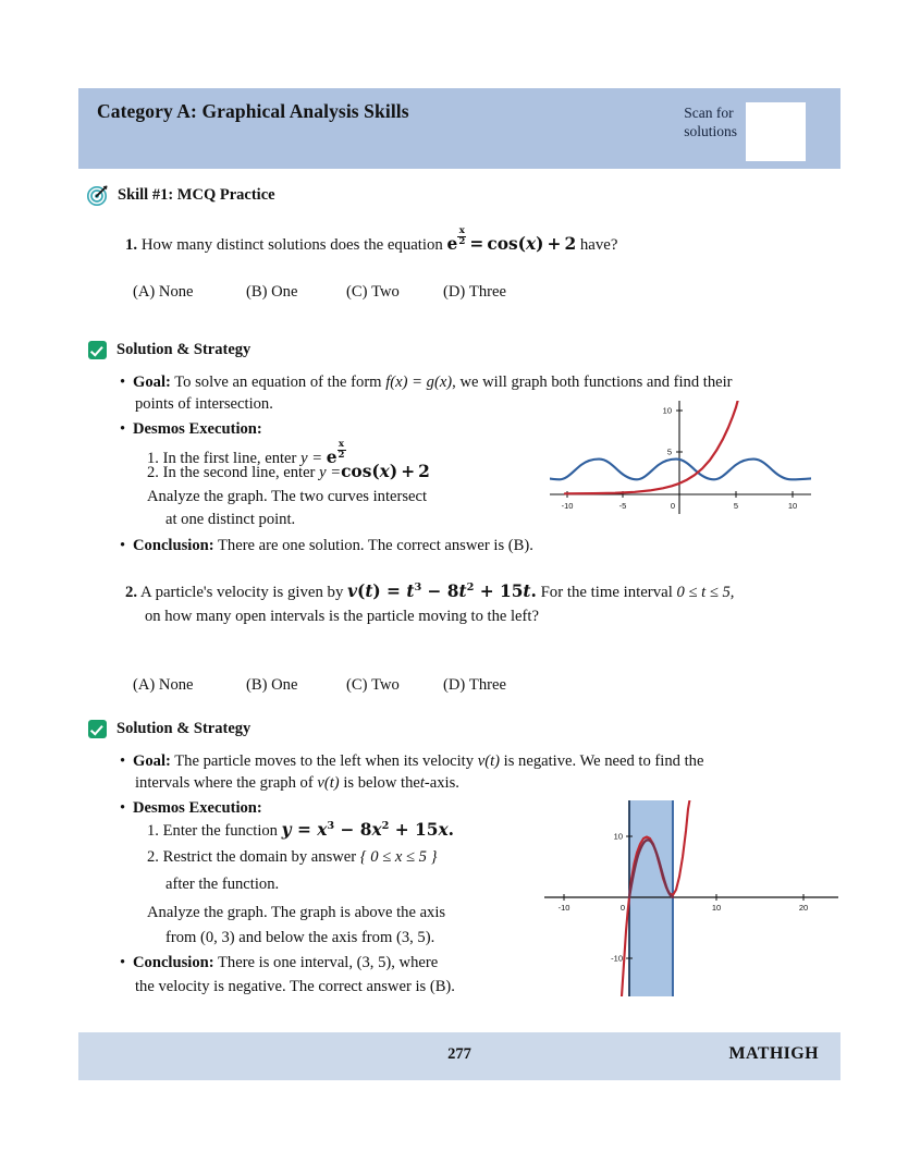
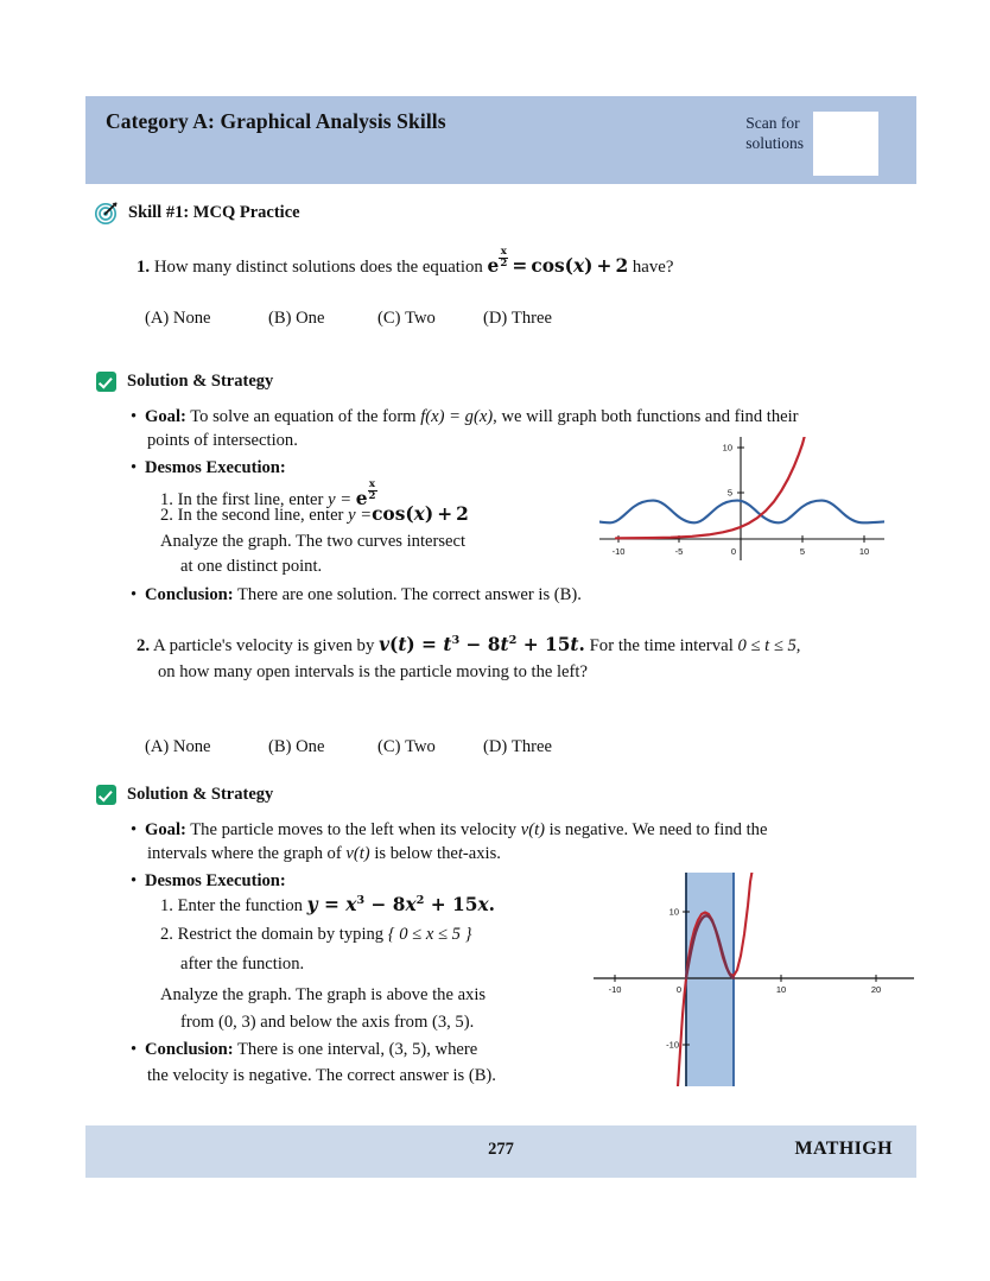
  Category A: Graphical Analysis Skills
  Scan for
  solutions
  Skill #1: MCQ Practice
  1. How many distinct solutions does the equation e
  x
  2
  = cos(x) + 2 have?
  (A) None
  (B) One
  (C) Two
  (D) Three
  Solution & Strategy
  Goal: To solve an equation of the form f(x) = g(x), we will graph both functions and find their
  points of intersection.
  Desmos Execution:
  1. In the first line, enter y = e
  x
  2
  2. In the second line, enter y =cos(x) + 2
  Analyze the graph. The two curves intersect
  at one distinct point.
  Conclusion: There are one solution. The correct answer is (B).
  -10
  -5
  0
  5
  10
  10
  5
  2. A particle's velocity is given by v(t) = t3 − 8t2 + 15t. For the time interval 0 ≤ t ≤ 5,
  on how many open intervals is the particle moving to the left?
  (A) None
  (B) One
  (C) Two
  (D) Three
  Solution & Strategy
  Goal: The particle moves to the left when its velocity v(t) is negative. We need to find the
  intervals where the graph of v(t) is below thet-axis.
  Desmos Execution:
  1. Enter the function y = x3 − 8x2 + 15x.
- 2. Restrict the domain by answer { 0 ≤ x ≤ 5 }
+ 2. Restrict the domain by typing { 0 ≤ x ≤ 5 }
  after the function.
  Analyze the graph. The graph is above the axis
  from (0, 3) and below the axis from (3, 5).
  Conclusion: There is one interval, (3, 5), where
  the velocity is negative. The correct answer is (B).
  -10
  0
  10
  20
  10
  -10
  277
  MATHIGH
